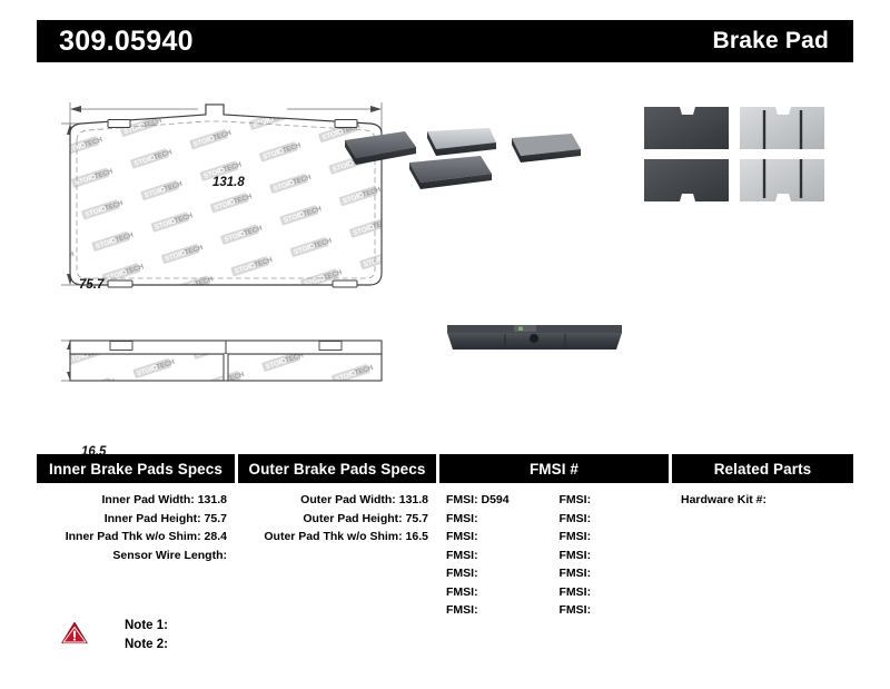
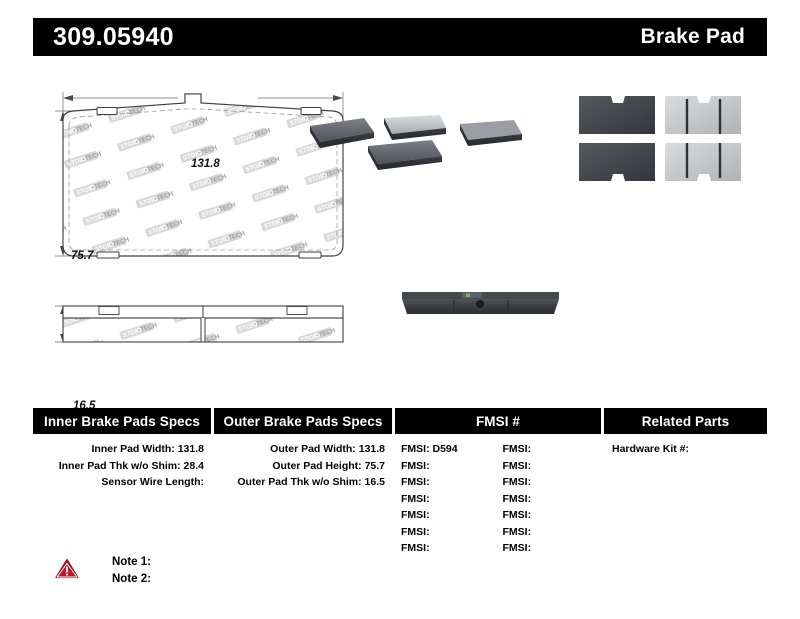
  309.05940
  Brake Pad
  131.8
  75.7
  16.5
  Inner Brake Pads Specs
  Outer Brake Pads Specs
  FMSI #
  Related Parts
  Inner Pad Width: 131.8
- Inner Pad Height: 75.7
  Inner Pad Thk w/o Shim: 28.4
  Sensor Wire Length:
  Outer Pad Width: 131.8
  Outer Pad Height: 75.7
  Outer Pad Thk w/o Shim: 16.5
  FMSI: D594
  FMSI:
  FMSI:
  FMSI:
  FMSI:
  FMSI:
  FMSI:
  FMSI:
  FMSI:
  FMSI:
  FMSI:
  FMSI:
  FMSI:
  FMSI:
  Hardware Kit #:
  Note 1:
  Note 2:
